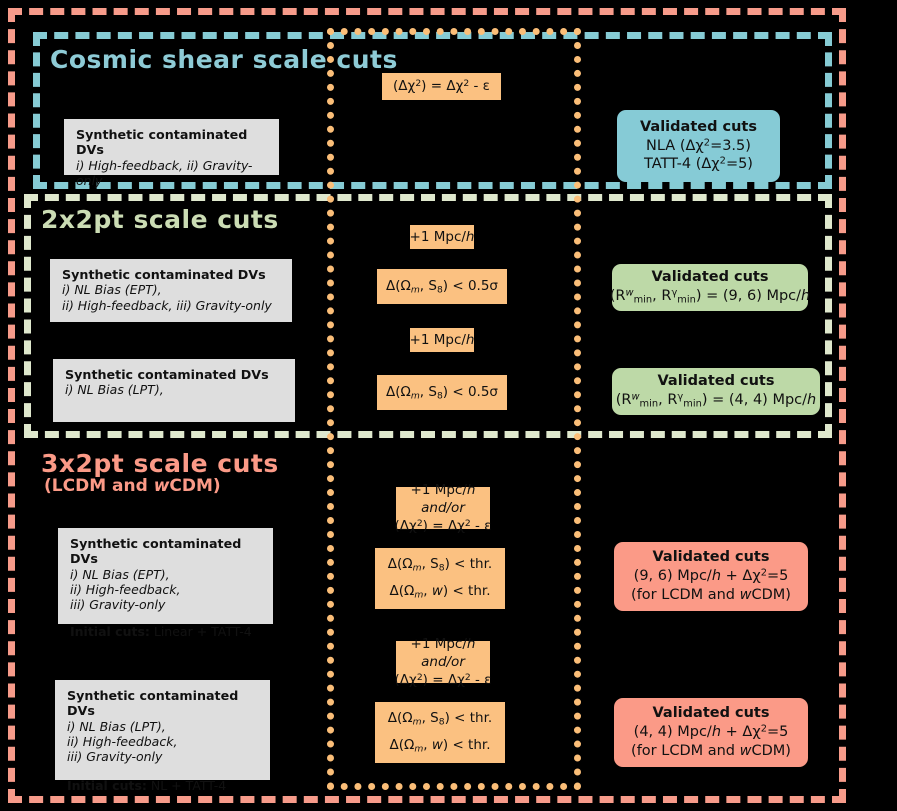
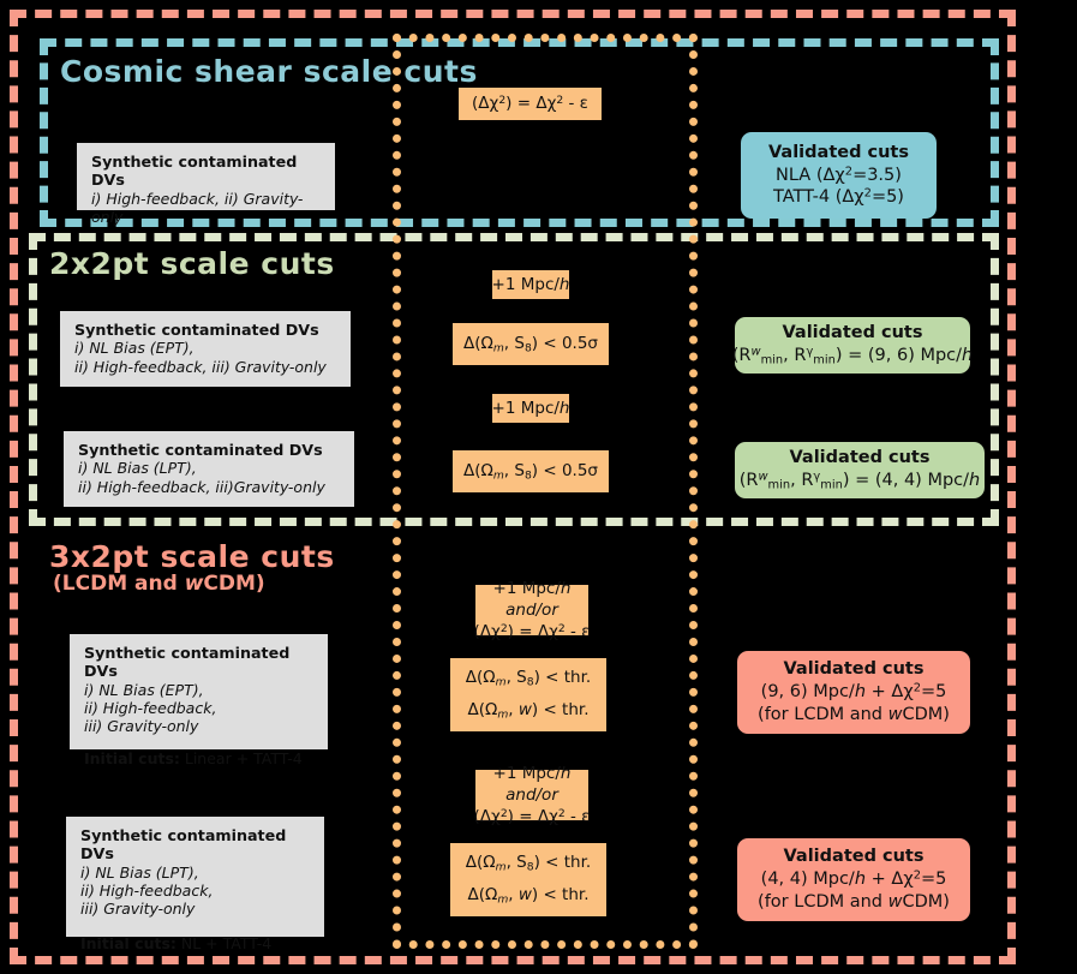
  Cosmic shear scale cuts
  2x2pt scale cuts
  3x2pt scale cuts
  (LCDM and wCDM)
  Synthetic contaminated DVs
  i) High-feedback, ii) Gravity-only
  (Δχ2) = Δχ2 - ε
  Validated cuts
  NLA (Δχ2=3.5)
  TATT-4 (Δχ2=5)
  Synthetic contaminated DVs
  i) NL Bias (EPT),
  ii) High-feedback, iii) Gravity-only
  +1 Mpc/h
  Δ(Ωm, S8) < 0.5σ
  Validated cuts
  (Rwmin, Rγmin) = (9, 6) Mpc/h
  Synthetic contaminated DVs
  i) NL Bias (LPT),
+ ii) High-feedback, iii)Gravity-only
  +1 Mpc/h
  Δ(Ωm, S8) < 0.5σ
  Validated cuts
  (Rwmin, Rγmin) = (4, 4) Mpc/h
  Synthetic contaminated DVs
  i) NL Bias (EPT),
  ii) High-feedback,
  iii) Gravity-only
  Initial cuts: Linear + TATT-4
  +1 Mpc/h
  and/or
  (Δχ2) = Δχ2 - ε
  Δ(Ωm, S8) < thr.
  Δ(Ωm, w) < thr.
  Validated cuts
  (9, 6) Mpc/h + Δχ2=5
  (for LCDM and wCDM)
  Synthetic contaminated DVs
  i) NL Bias (LPT),
  ii) High-feedback,
  iii) Gravity-only
  Initial cuts: NL + TATT-4
  +1 Mpc/h
  and/or
  (Δχ2) = Δχ2 - ε
  Δ(Ωm, S8) < thr.
  Δ(Ωm, w) < thr.
  Validated cuts
  (4, 4) Mpc/h + Δχ2=5
  (for LCDM and wCDM)
